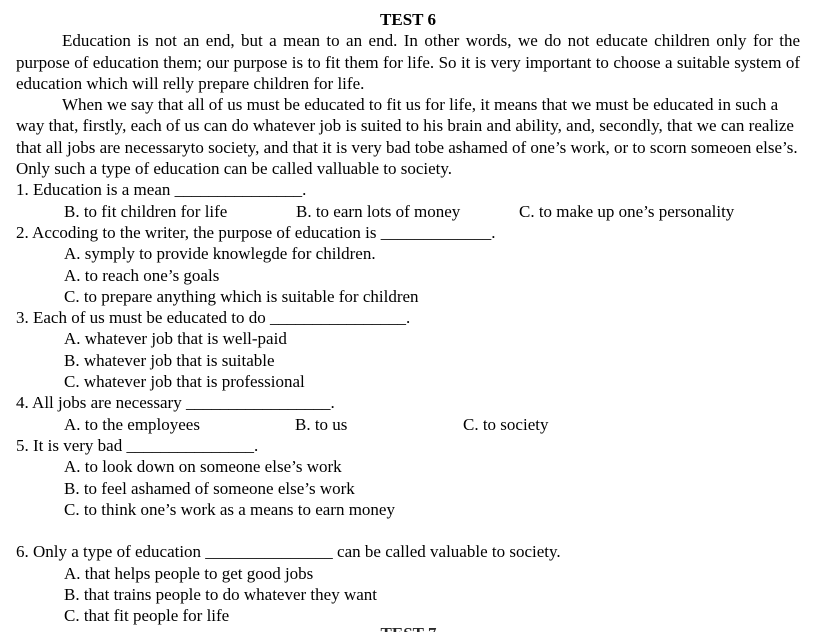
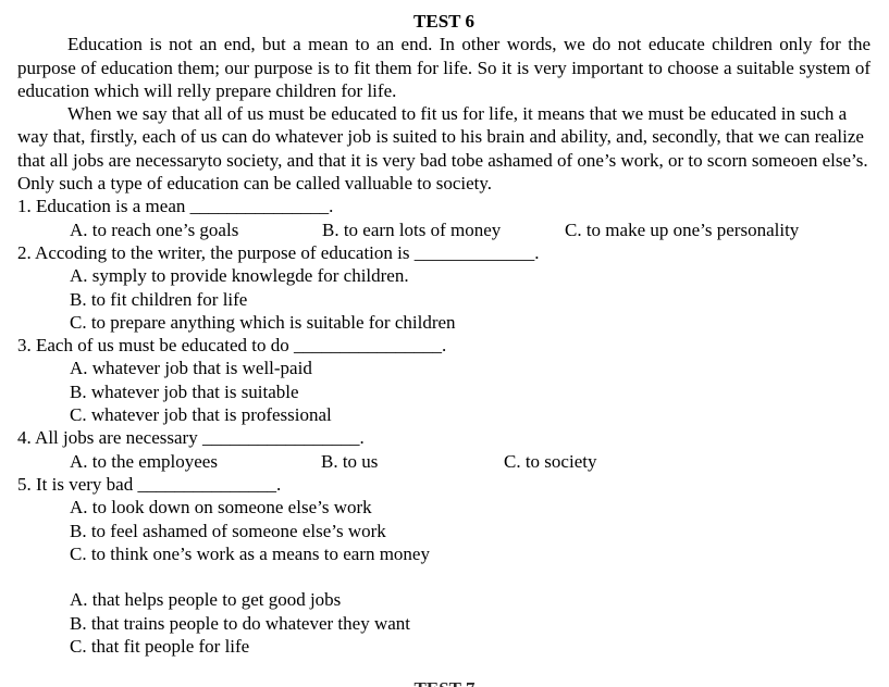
  TEST 6
  Education is not an end, but a mean to an end. In other words, we do not educate children only for the purpose of education them; our purpose is to fit them for life. So it is very important to choose a suitable system of education which will relly prepare children for life.
  When we say that all of us must be educated to fit us for life, it means that we must be educated in such a way that, firstly, each of us can do whatever job is suited to his brain and ability, and, secondly, that we can realize that all jobs are necessaryto society, and that it is very bad tobe ashamed of one’s work, or to scorn someoen else’s. Only such a type of education can be called valluable to society.
  1. Education is a mean _______________.
- B. to fit children for life B. to earn lots of money C. to make up one’s personality
+ A. to reach one’s goals B. to earn lots of money C. to make up one’s personality
  2. Accoding to the writer, the purpose of education is _____________.
  A. symply to provide knowlegde for children.
- A. to reach one’s goals
+ B. to fit children for life
  C. to prepare anything which is suitable for children
  3. Each of us must be educated to do ________________.
  A. whatever job that is well-paid
  B. whatever job that is suitable
  C. whatever job that is professional
  4. All jobs are necessary _________________.
  A. to the employees B. to us C. to society
  5. It is very bad _______________.
  A. to look down on someone else’s work
  B. to feel ashamed of someone else’s work
  C. to think one’s work as a means to earn money
- 6. Only a type of education _______________ can be called valuable to society.
  A. that helps people to get good jobs
  B. that trains people to do whatever they want
  C. that fit people for life
